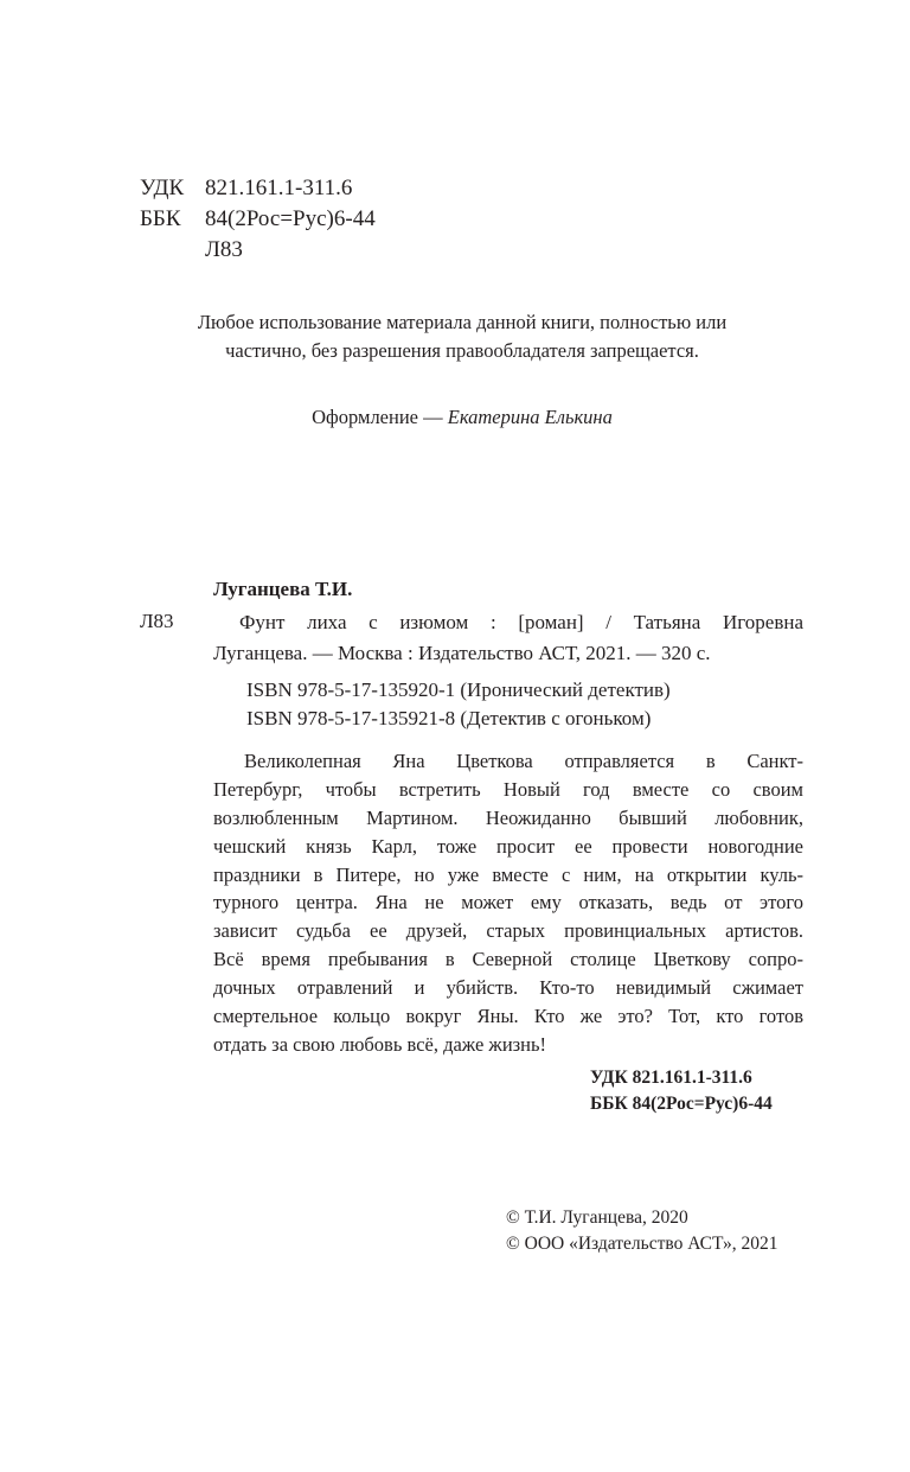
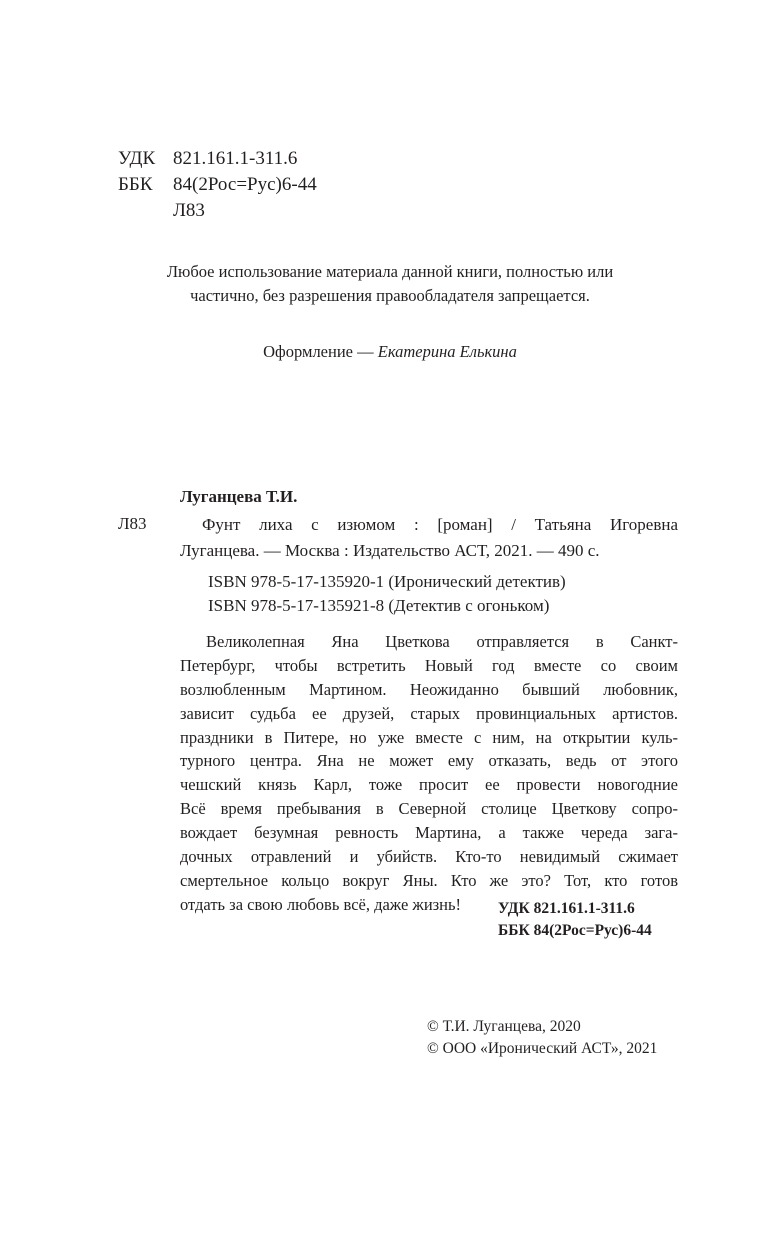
  УДК
  821.161.1-311.6
  ББК
  84(2Рос=Рус)6-44
  Л83
  Любое использование материала данной книги, полностью или
  частично, без разрешения правообладателя запрещается.
  Оформление — Екатерина Елькина
  Луганцева Т.И.
  Л83
  Фунт лиха с изюмом : [роман] / Татьяна Игоревна
- Луганцева. — Москва : Издательство АСТ, 2021. — 320 с.
+ Луганцева. — Москва : Издательство АСТ, 2021. — 490 с.
  ISBN 978-5-17-135920-1 (Иронический детектив)
  ISBN 978-5-17-135921-8 (Детектив с огоньком)
  Великолепная Яна Цветкова отправляется в Санкт-
  Петербург, чтобы встретить Новый год вместе со своим
  возлюбленным Мартином. Неожиданно бывший любовник,
- чешский князь Карл, тоже просит ее провести новогодние
+ зависит судьба ее друзей, старых провинциальных артистов.
  праздники в Питере, но уже вместе с ним, на открытии куль-
  турного центра. Яна не может ему отказать, ведь от этого
- зависит судьба ее друзей, старых провинциальных артистов.
+ чешский князь Карл, тоже просит ее провести новогодние
  Всё время пребывания в Северной столице Цветкову сопро-
+ вождает безумная ревность Мартина, а также череда зага-
  дочных отравлений и убийств. Кто-то невидимый сжимает
  смертельное кольцо вокруг Яны. Кто же это? Тот, кто готов
  отдать за свою любовь всё, даже жизнь!
  УДК 821.161.1-311.6
  ББК 84(2Рос=Рус)6-44
  © Т.И. Луганцева, 2020
- © ООО «Издательство АСТ», 2021
+ © ООО «Иронический АСТ», 2021
